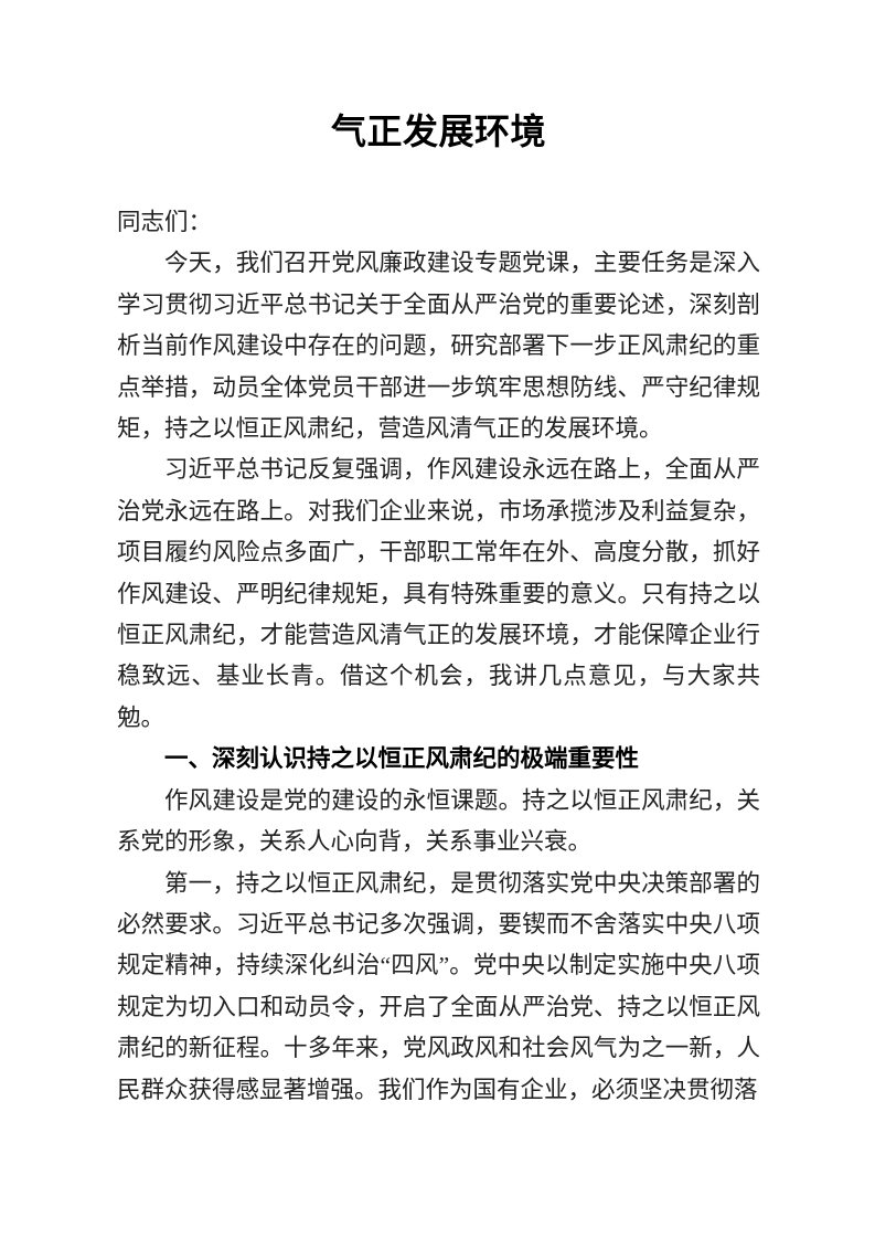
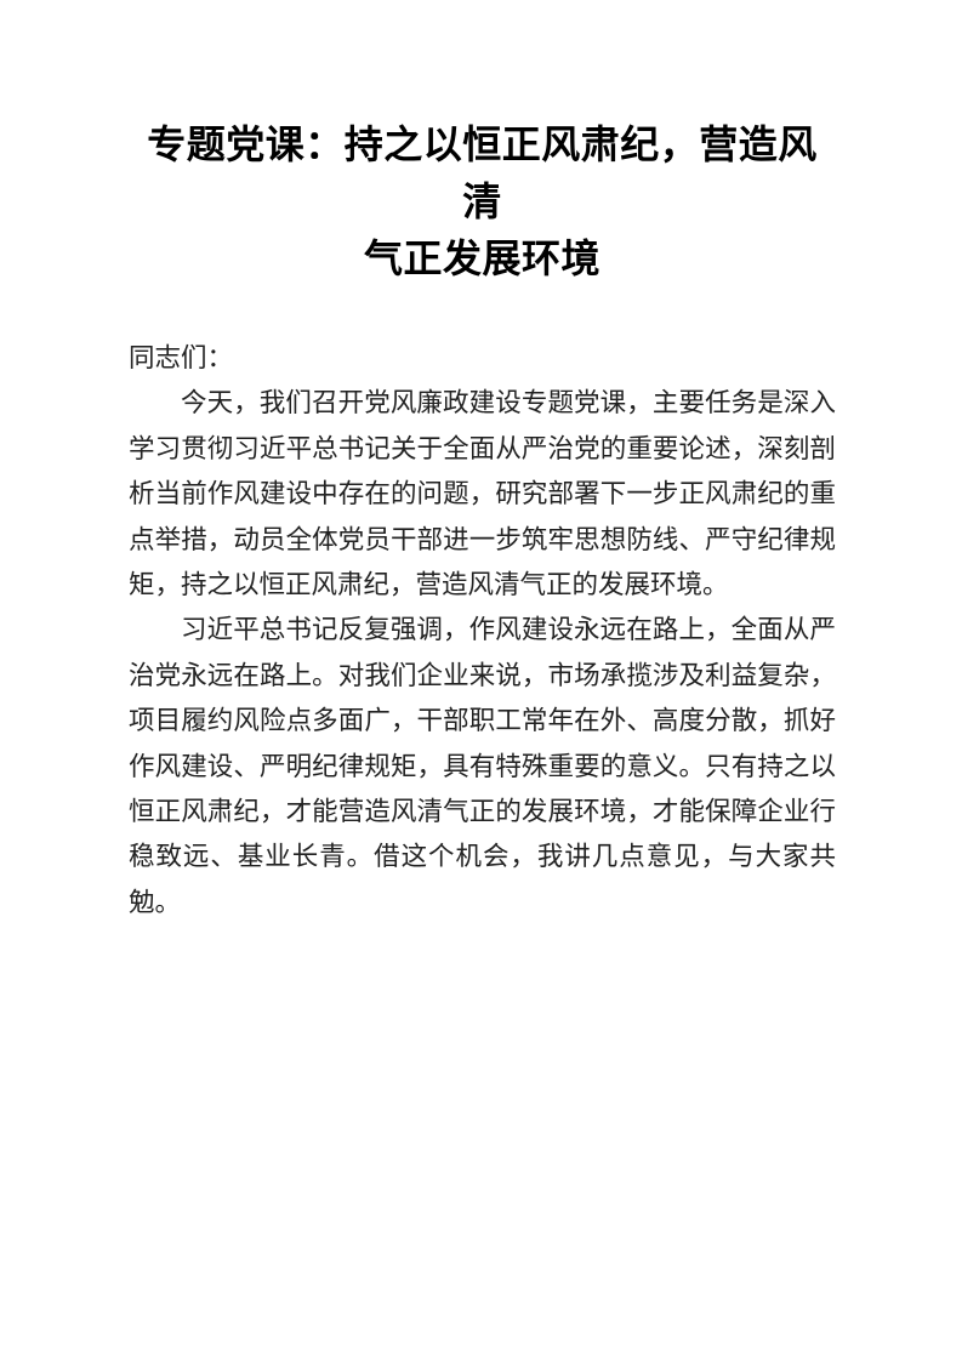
+ 专题党课：持之以恒正风肃纪，营造风清
  气正发展环境
  同志们：
  今天，我们召开党风廉政建设专题党课，主要任务是深入学习贯彻习近平总书记关于全面从严治党的重要论述，深刻剖析当前作风建设中存在的问题，研究部署下一步正风肃纪的重点举措，动员全体党员干部进一步筑牢思想防线、严守纪律规矩，持之以恒正风肃纪，营造风清气正的发展环境。
  习近平总书记反复强调，作风建设永远在路上，全面从严治党永远在路上。对我们企业来说，市场承揽涉及利益复杂，项目履约风险点多面广，干部职工常年在外、高度分散，抓好作风建设、严明纪律规矩，具有特殊重要的意义。只有持之以恒正风肃纪，才能营造风清气正的发展环境，才能保障企业行稳致远、基业长青。借这个机会，我讲几点意见，与大家共勉。
- 一、深刻认识持之以恒正风肃纪的极端重要性
- 作风建设是党的建设的永恒课题。持之以恒正风肃纪，关系党的形象，关系人心向背，关系事业兴衰。
- 第一，持之以恒正风肃纪，是贯彻落实党中央决策部署的必然要求。习近平总书记多次强调，要锲而不舍落实中央八项规定精神，持续深化纠治“四风”。党中央以制定实施中央八项规定为切入口和动员令，开启了全面从严治党、持之以恒正风肃纪的新征程。十多年来，党风政风和社会风气为之一新，人民群众获得感显著增强。我们作为国有企业，必须坚决贯彻落
